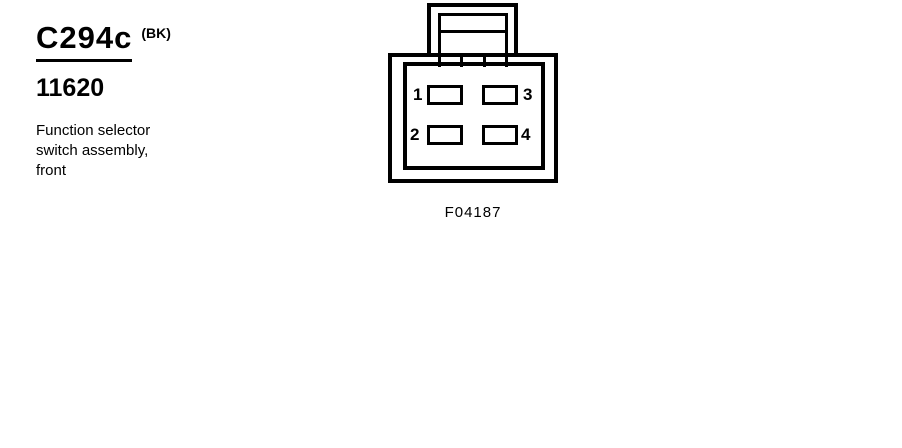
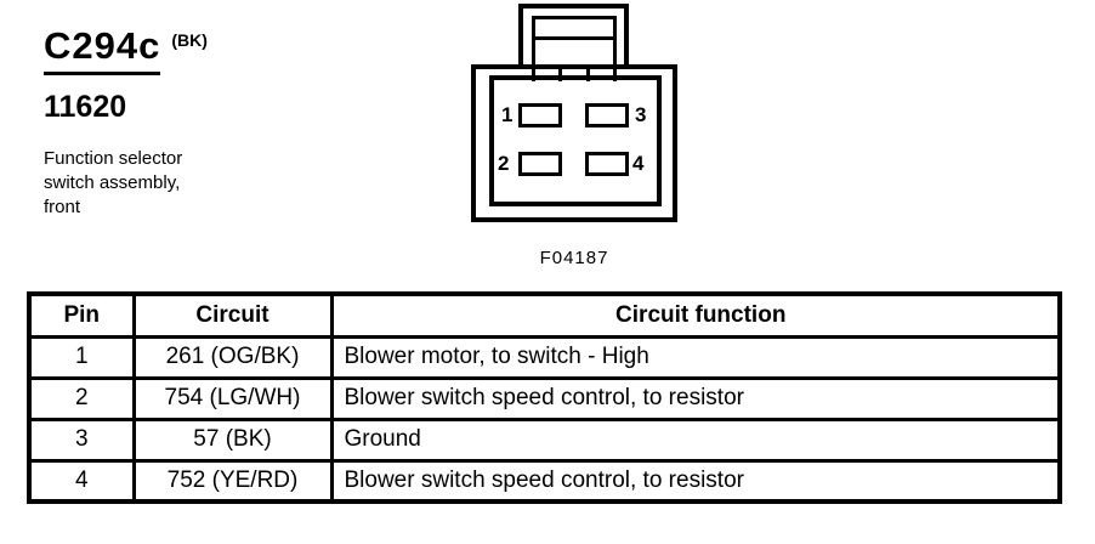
  C294c (BK)
  11620
  Function selector
  switch assembly,
  front
  1
  3
  2
  4
  F04187
+ Pin	Circuit	Circuit function
+ 1	261 (OG/BK)	Blower motor, to switch - High
+ 2	754 (LG/WH)	Blower switch speed control, to resistor
+ 3	57 (BK)	Ground
+ 4	752 (YE/RD)	Blower switch speed control, to resistor
